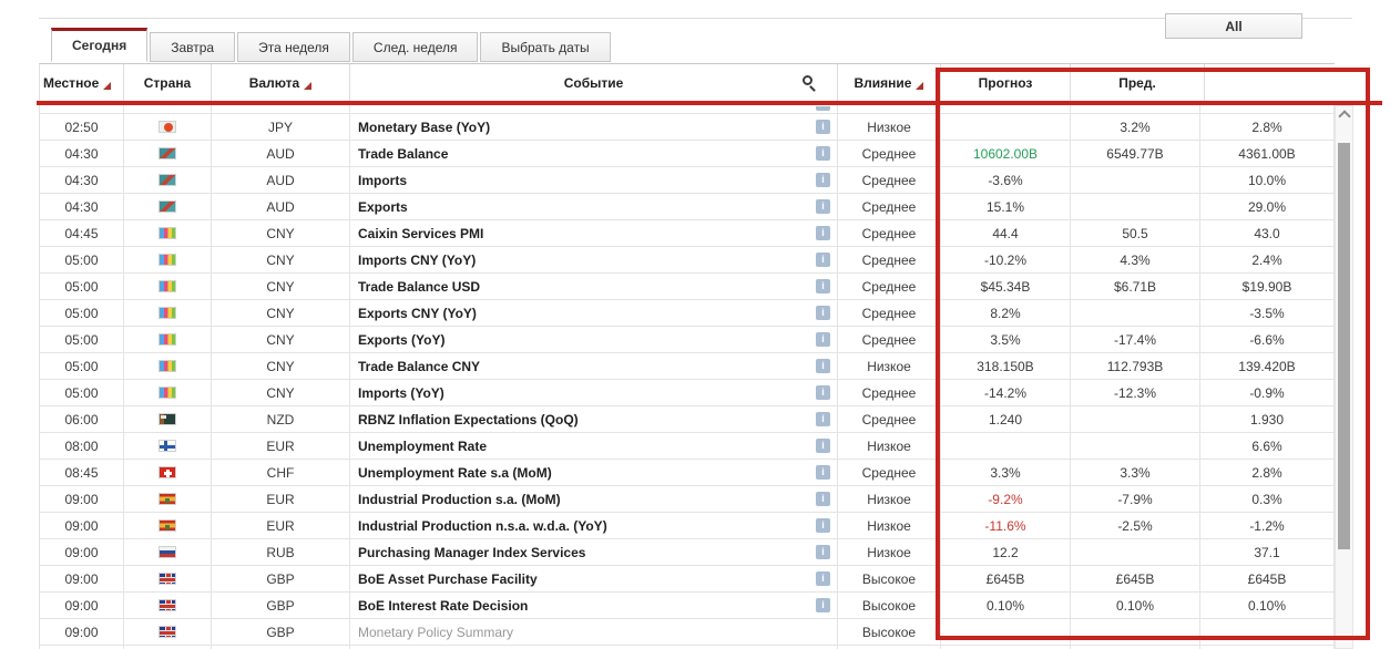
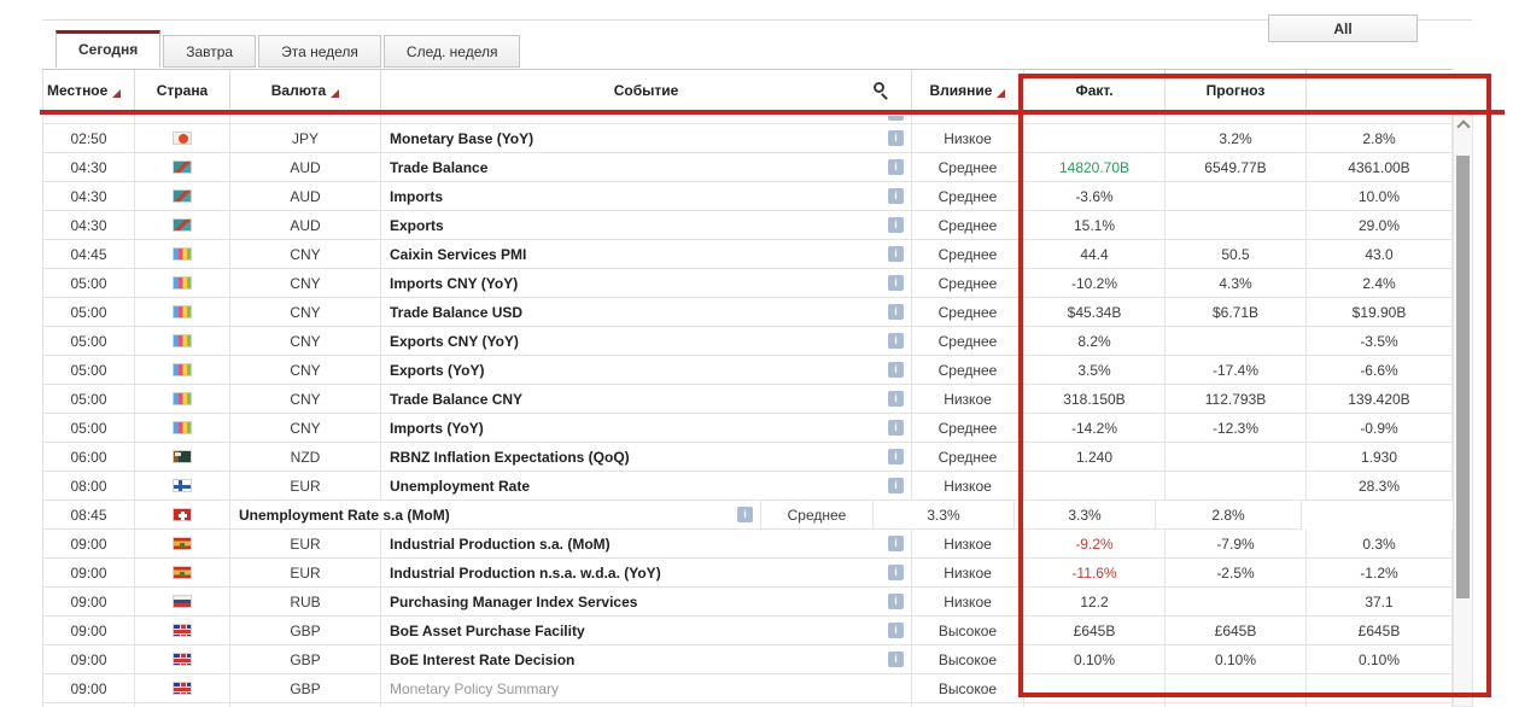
  Сегодня
  Завтра
  Эта неделя
  След. неделя
- Выбрать даты
  All
  Местное
  Страна
  Валюта
  Событие
  Влияние
+ Факт.
  Прогноз
- Пред.
  02:50
  JPY
  Monetary Base (YoY)
  i
  Низкое
  3.2%
  2.8%
  04:30
  AUD
  Trade Balance
  i
  Среднее
- 10602.00B
+ 14820.70B
  6549.77B
  4361.00B
  04:30
  AUD
  Imports
  i
  Среднее
  -3.6%
  10.0%
  04:30
  AUD
  Exports
  i
  Среднее
  15.1%
  29.0%
  04:45
  CNY
  Caixin Services PMI
  i
  Среднее
  44.4
  50.5
  43.0
  05:00
  CNY
  Imports CNY (YoY)
  i
  Среднее
  -10.2%
  4.3%
  2.4%
  05:00
  CNY
  Trade Balance USD
  i
  Среднее
  $45.34B
  $6.71B
  $19.90B
  05:00
  CNY
  Exports CNY (YoY)
  i
  Среднее
  8.2%
  -3.5%
  05:00
  CNY
  Exports (YoY)
  i
  Среднее
  3.5%
  -17.4%
  -6.6%
  05:00
  CNY
  Trade Balance CNY
  i
  Низкое
  318.150B
  112.793B
  139.420B
  05:00
  CNY
  Imports (YoY)
  i
  Среднее
  -14.2%
  -12.3%
  -0.9%
  06:00
  NZD
  RBNZ Inflation Expectations (QoQ)
  i
  Среднее
  1.240
  1.930
  08:00
  EUR
  Unemployment Rate
  i
  Низкое
- 6.6%
+ 28.3%
  08:45
- CHF
  Unemployment Rate s.a (MoM)
  i
  Среднее
  3.3%
  3.3%
  2.8%
  09:00
  EUR
  Industrial Production s.a. (MoM)
  i
  Низкое
  -9.2%
  -7.9%
  0.3%
  09:00
  EUR
  Industrial Production n.s.a. w.d.a. (YoY)
  i
  Низкое
  -11.6%
  -2.5%
  -1.2%
  09:00
  RUB
  Purchasing Manager Index Services
  i
  Низкое
  12.2
  37.1
  09:00
  GBP
  BoE Asset Purchase Facility
  i
  Высокое
  £645B
  £645B
  £645B
  09:00
  GBP
  BoE Interest Rate Decision
  i
  Высокое
  0.10%
  0.10%
  0.10%
  09:00
  GBP
  Monetary Policy Summary
  Высокое
